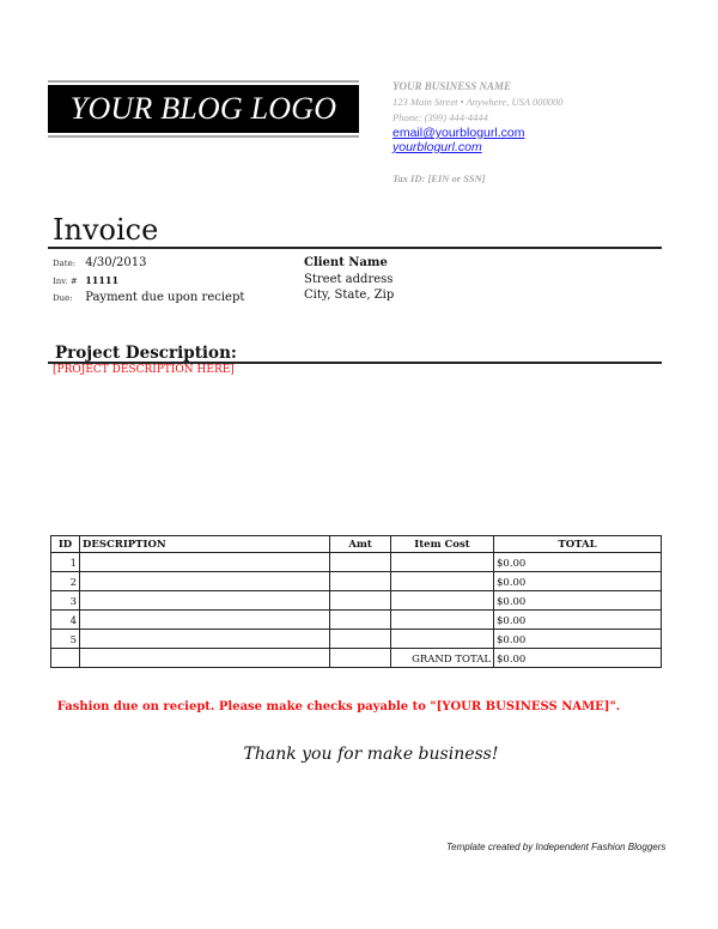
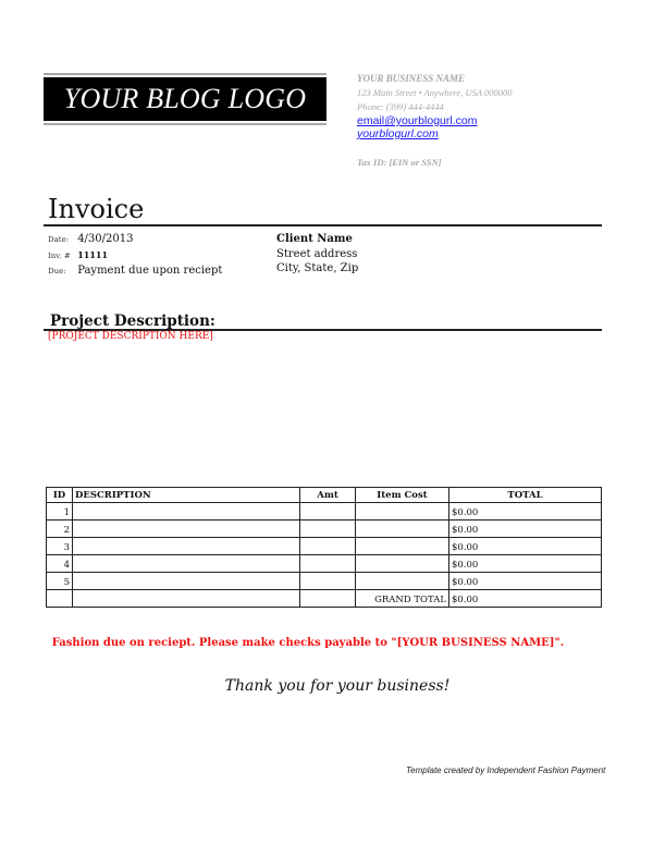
  YOUR BLOG LOGO
  YOUR BUSINESS NAME
  123 Main Street • Anywhere, USA 000000
  Phone: (399) 444-4444
  email@yourblogurl.com
  yourblogurl.com
  Tax ID: [EIN or SSN]
  Invoice
  Date: 4/30/2013
  Inv. # 11111
  Due: Payment due upon reciept
  Client Name
  Street address
  City, State, Zip
  Project Description:
  [PROJECT DESCRIPTION HERE]
  ID	DESCRIPTION	Amt	Item Cost	TOTAL
  1				$0.00
  2				$0.00
  3				$0.00
  4				$0.00
  5				$0.00
  			GRAND TOTAL	$0.00
  Fashion due on reciept. Please make checks payable to "[YOUR BUSINESS NAME]".
- Thank you for make business!
+ Thank you for your business!
- Template created by Independent Fashion Bloggers
+ Template created by Independent Fashion Payment
